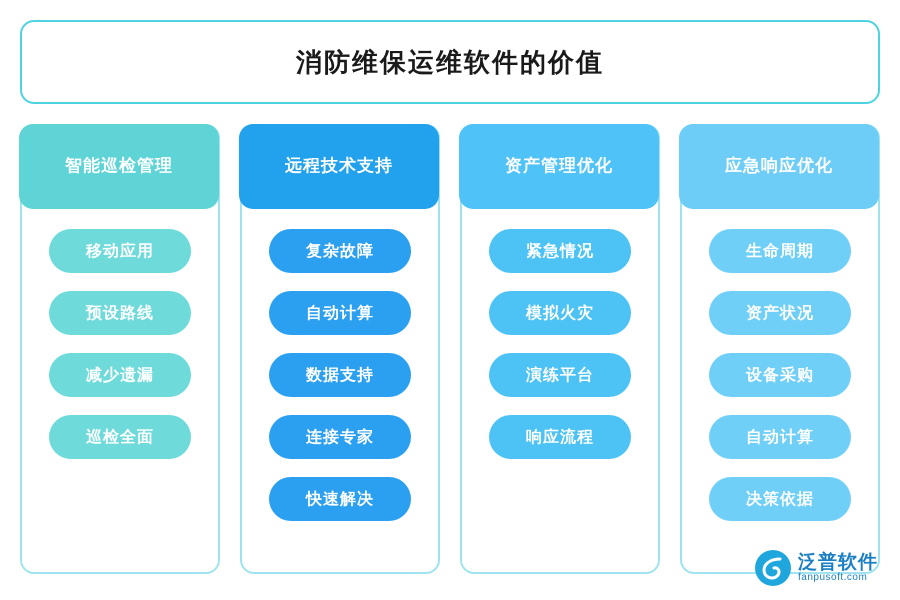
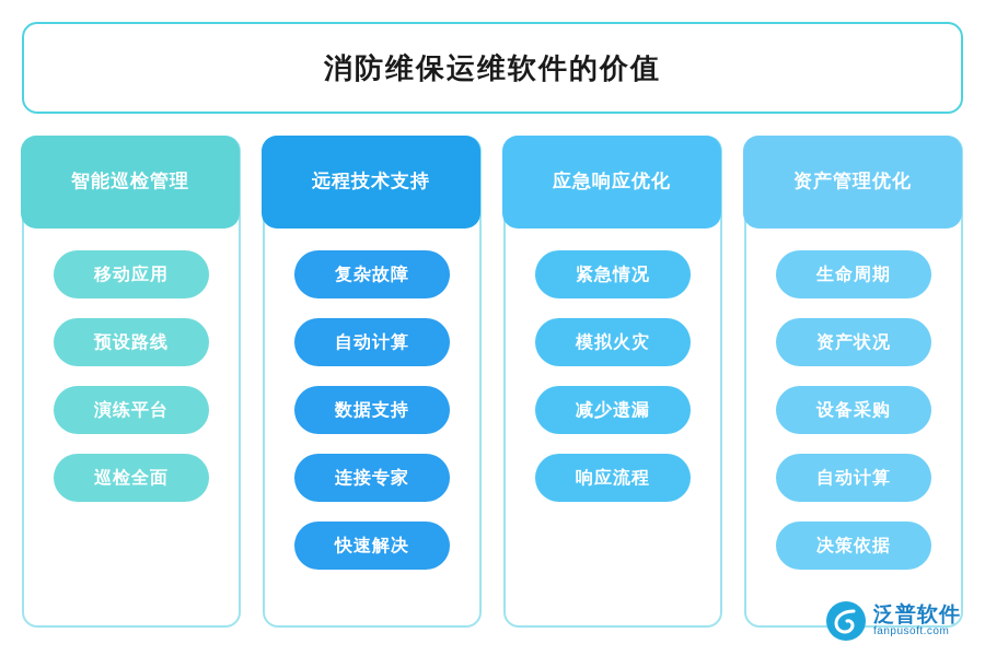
  消防维保运维软件的价值
  智能巡检管理
  移动应用
  预设路线
- 减少遗漏
+ 演练平台
  巡检全面
  远程技术支持
  复杂故障
  自动计算
  数据支持
  连接专家
  快速解决
- 资产管理优化
+ 应急响应优化
  紧急情况
  模拟火灾
- 演练平台
+ 减少遗漏
  响应流程
- 应急响应优化
+ 资产管理优化
  生命周期
  资产状况
  设备采购
  自动计算
  决策依据
  泛普软件
  fanpusoft.com
